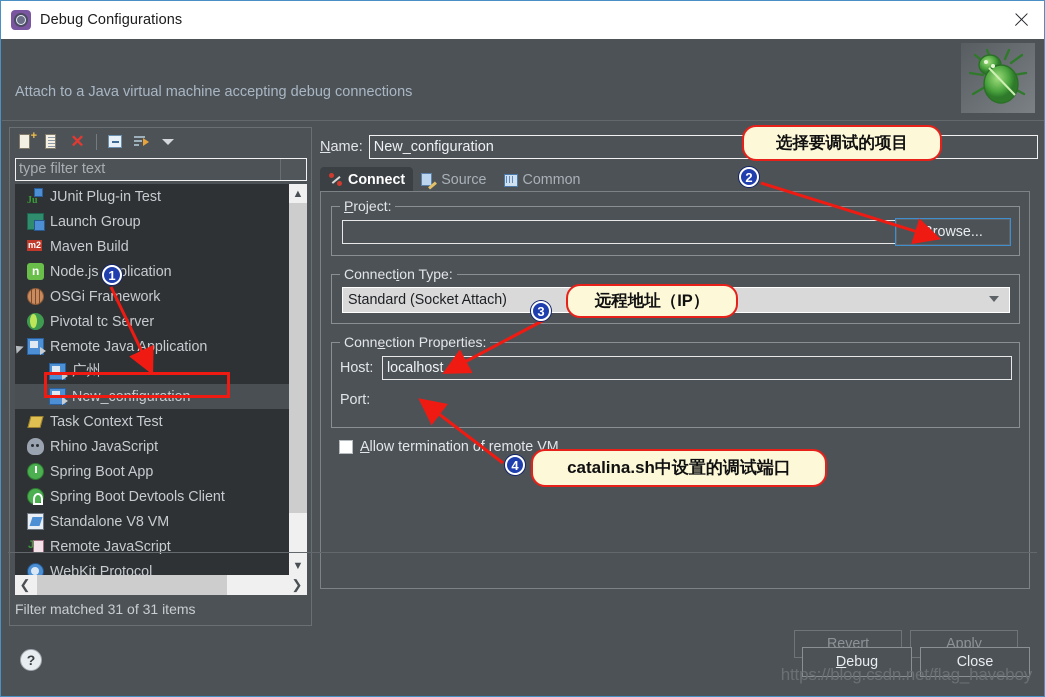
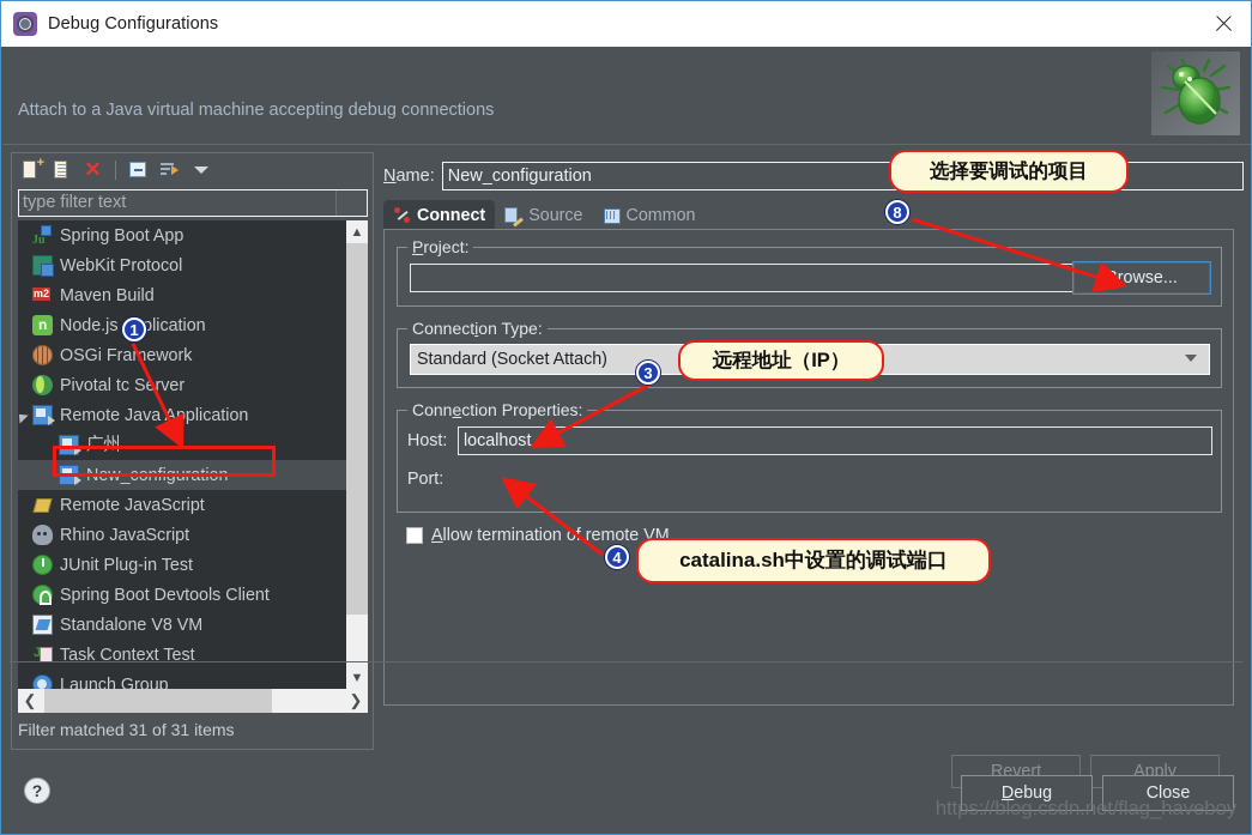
  Debug Configurations
  Attach to a Java virtual machine accepting debug connections
  +
  ✕
  type filter text
- JUnit Plug-in Test
+ Spring Boot App
- Launch Group
+ WebKit Protocol
  Maven Build
  Node.jsplication
  OSGi Fraework
  Pivotal tc Server
  Remote Java Application
  广州
  New_configuration
- Task Context Test
+ Remote JavaScript
  Rhino JavaScript
- Spring Boot App
+ JUnit Plug-in Test
  Spring Boot Devtools Client
  Standalone V8 VM
- Remote JavaScript
+ Task Context Test
- WebKit Protocol
+ Launch Group
  ▲
  ▼
  ❮
  ❯
  Filter matched 31 of 31 items
  Name:
  New_configuration
  Connect
  Source
  Common
  Project:
  Browse...
  Connection Type:
  Standard (Socket Attach)
  Connection Properties:
  Host:
  localhost
  Port:
  Allow termination o remote VM
  Revert
  Apply
  ?
  Debug
  Close
  https://blog.csdn.net/flag_haveboy
  选择要调试的项目
  远程地址（IP）
  catalina.sh中设置的调试端口
  1
- 2
+ 8
  3
  4
